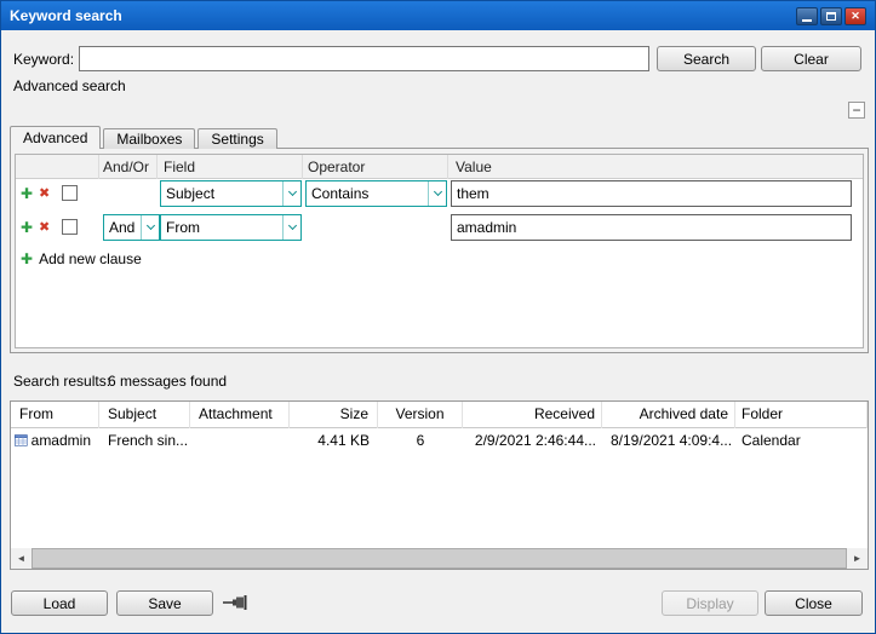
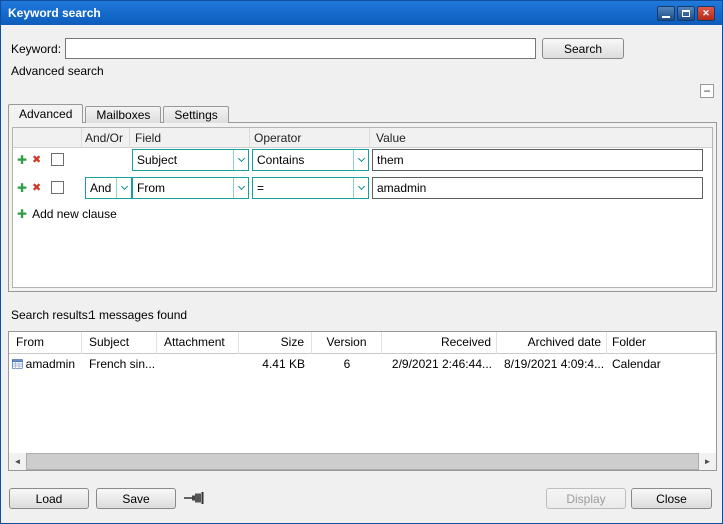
  Keyword search
  ✕
  Keyword:
  Search
- Clear
  Advanced search
  −
  Advanced
  Mailboxes
  Settings
  And/Or
  Field
  Operator
  Value
  ✚
  ✖
  Subject
  Contains
  them
  ✚
  ✖
  And
  From
+ =
  amadmin
  ✚
  Add new clause
  Search results:
- 6 messages found
+ 1 messages found
  From
  Subject
  Attachment
  Size
  Version
  Received
  Archived date
  Folder
  amadmin
  French sin...
  4.41 KB
  6
  2/9/2021 2:46:44...
  8/19/2021 4:09:4...
  Calendar
  ◄
  ►
  Load
  Save
  Display
  Close
